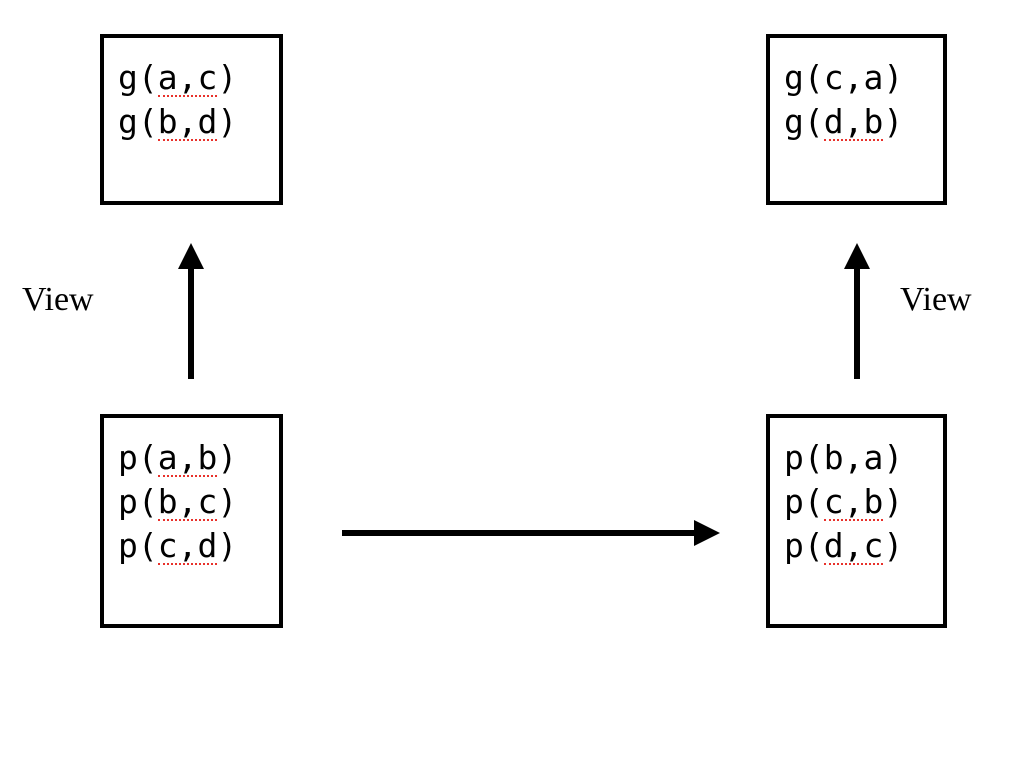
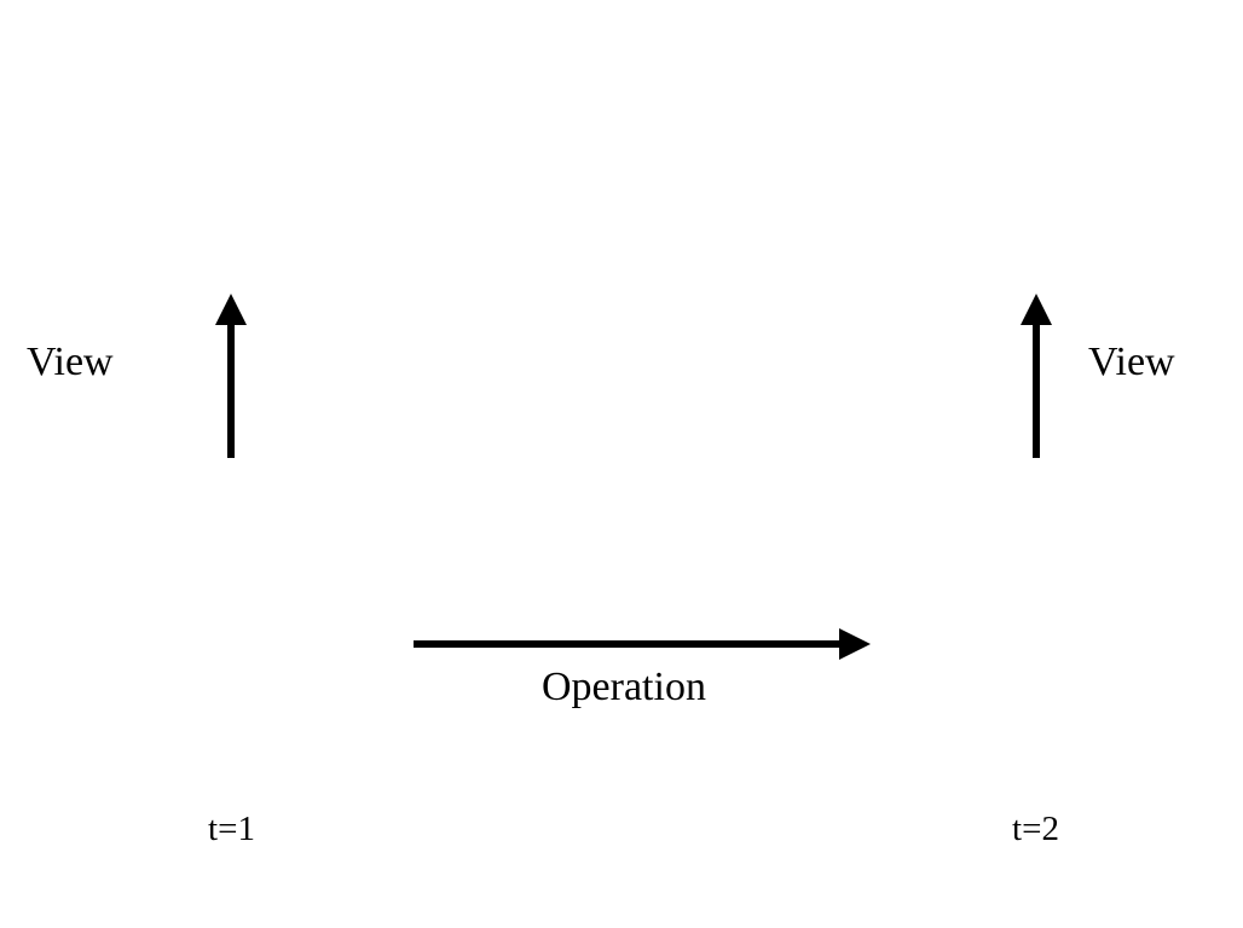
- g(a,c)
- g(b,d)
- g(c,a)
- g(d,b)
- p(a,b)
- p(b,c)
- p(c,d)
- p(b,a)
- p(c,b)
- p(d,c)
  View
  View
+ Operation
+ t=1
+ t=2
